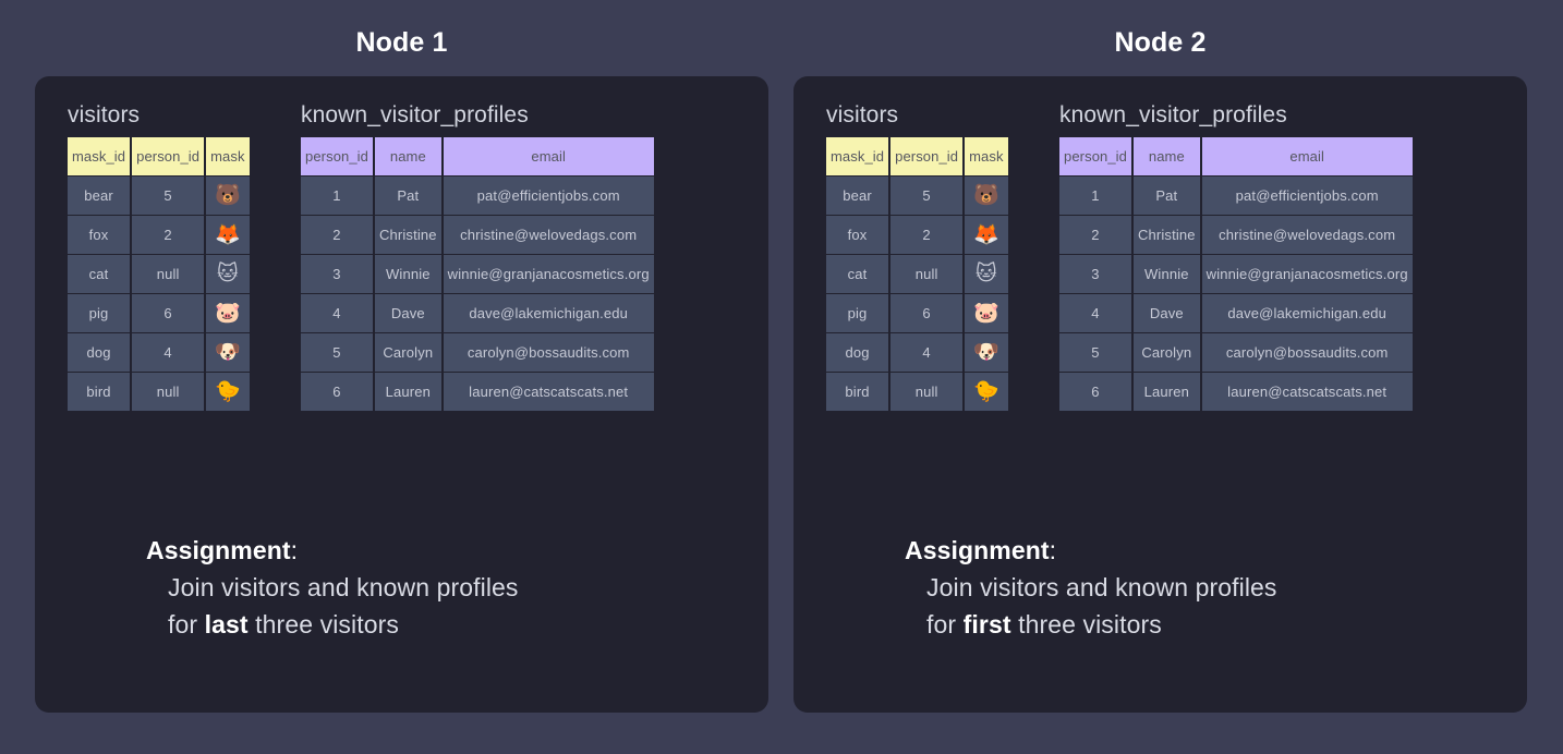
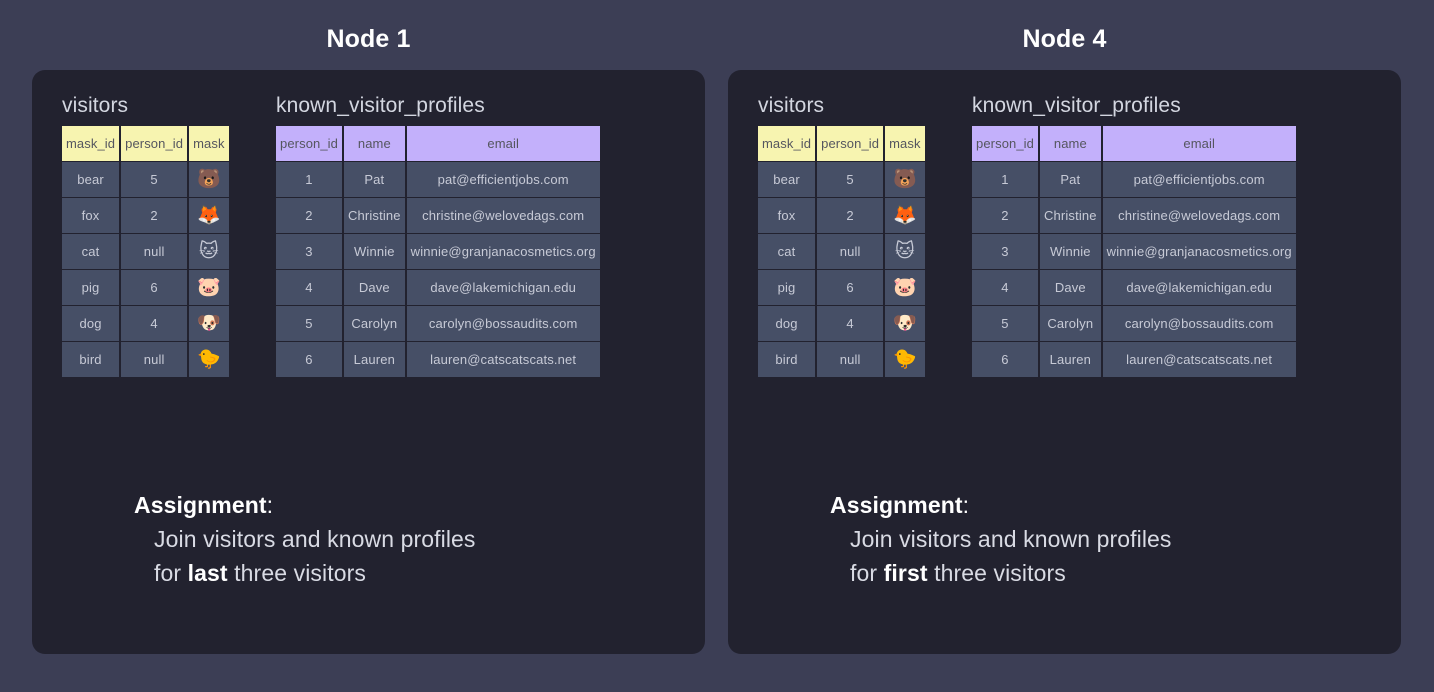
  Node 1
  visitors
  mask_id	person_id	mask
  bear	5	🐻
  fox	2	🦊
  cat	null	🐱
  pig	6	🐷
  dog	4	🐶
  bird	null	🐤
  known_visitor_profiles
  person_id	name	email
  1	Pat	pat@efficientjobs.com
  2	Christine	christine@welovedags.com
  3	Winnie	winnie@granjanacosmetics.org
  4	Dave	dave@lakemichigan.edu
  5	Carolyn	carolyn@bossaudits.com
  6	Lauren	lauren@catscatscats.net
  Assignment:
  Join visitors and known profiles
  for last three visitors
- Node 2
+ Node 4
  visitors
  mask_id	person_id	mask
  bear	5	🐻
  fox	2	🦊
  cat	null	🐱
  pig	6	🐷
  dog	4	🐶
  bird	null	🐤
  known_visitor_profiles
  person_id	name	email
  1	Pat	pat@efficientjobs.com
  2	Christine	christine@welovedags.com
  3	Winnie	winnie@granjanacosmetics.org
  4	Dave	dave@lakemichigan.edu
  5	Carolyn	carolyn@bossaudits.com
  6	Lauren	lauren@catscatscats.net
  Assignment:
  Join visitors and known profiles
  for first three visitors
